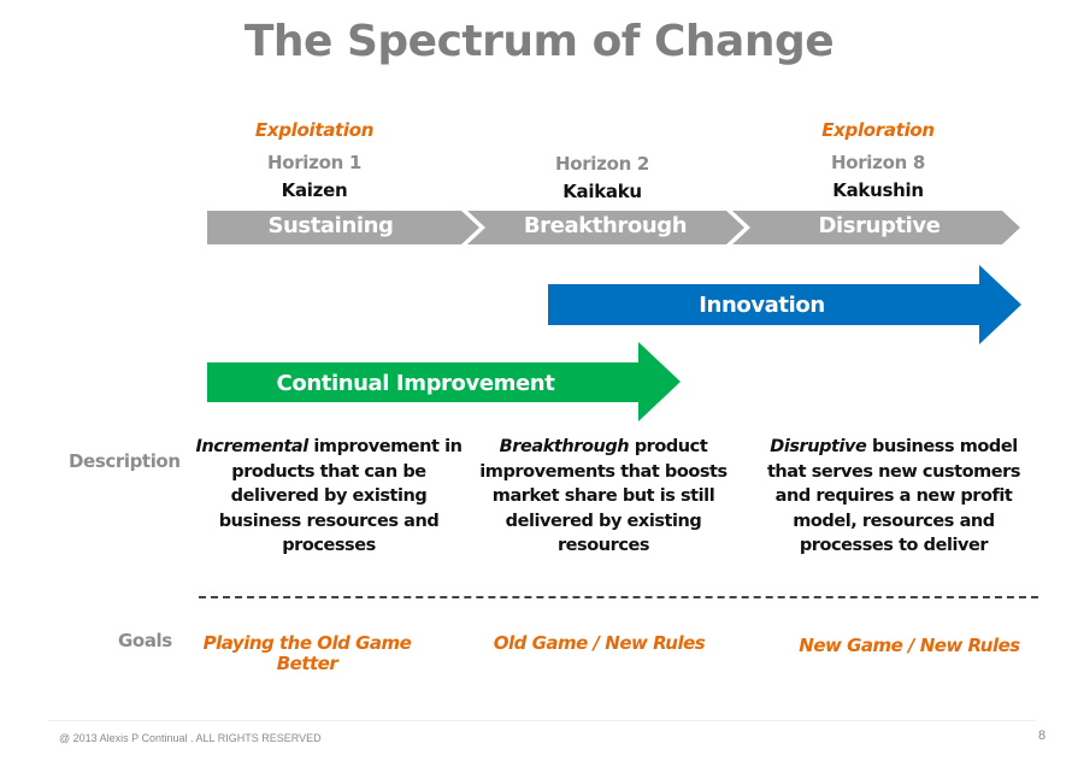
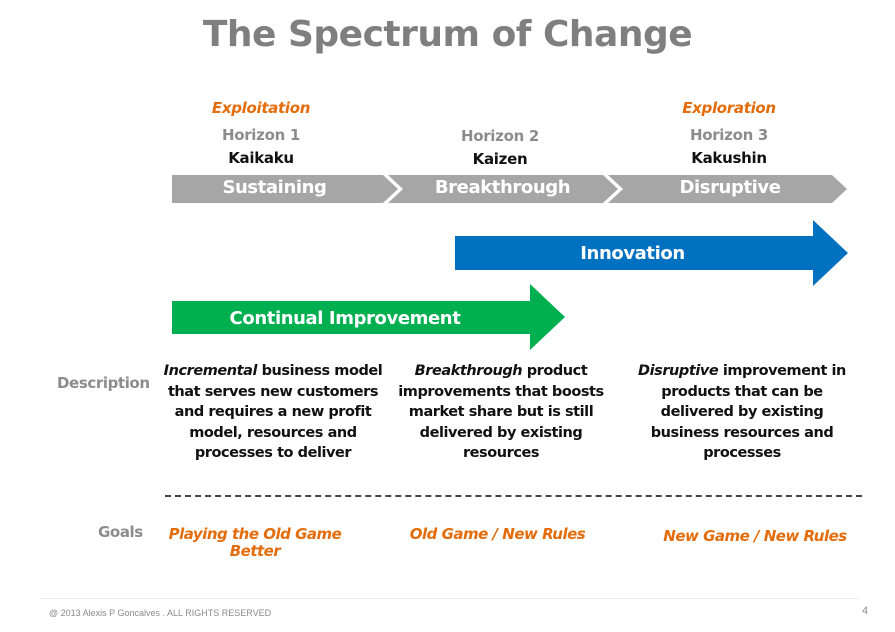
  The Spectrum of Change
  Exploitation
  Horizon 1
- Kaizen
+ Kaikaku
  Horizon 2
- Kaikaku
+ Kaizen
  Exploration
- Horizon 8
+ Horizon 3
  Kakushin
  Sustaining
  Breakthrough
  Disruptive
  Innovation
  Continual Improvement
  Description
- Incremental improvement in products that can be delivered by existing business resources and processes
+ Incremental business model that serves new customers and requires a new profit model, resources and processes to deliver
  Breakthrough product improvements that boosts market share but is still delivered by existing resources
- Disruptive business model that serves new customers and requires a new profit model, resources and processes to deliver
+ Disruptive improvement in products that can be delivered by existing business resources and processes
  Goals
  Playing the Old Game Better
  Old Game / New Rules
  New Game / New Rules
- @ 2013 Alexis P Continual . ALL RIGHTS RESERVED
+ @ 2013 Alexis P Goncalves . ALL RIGHTS RESERVED
- 8
+ 4
